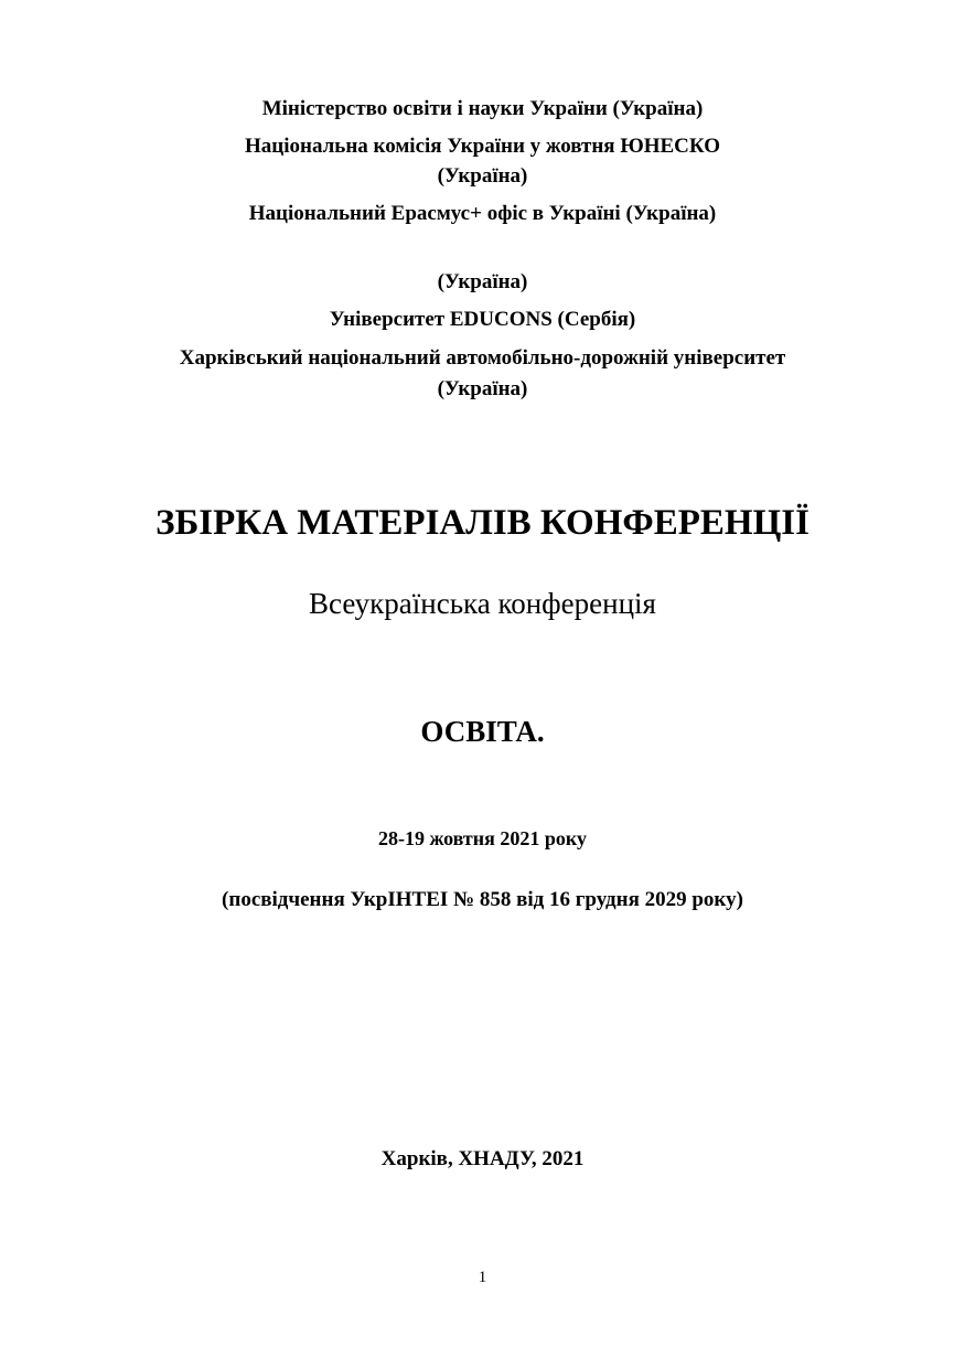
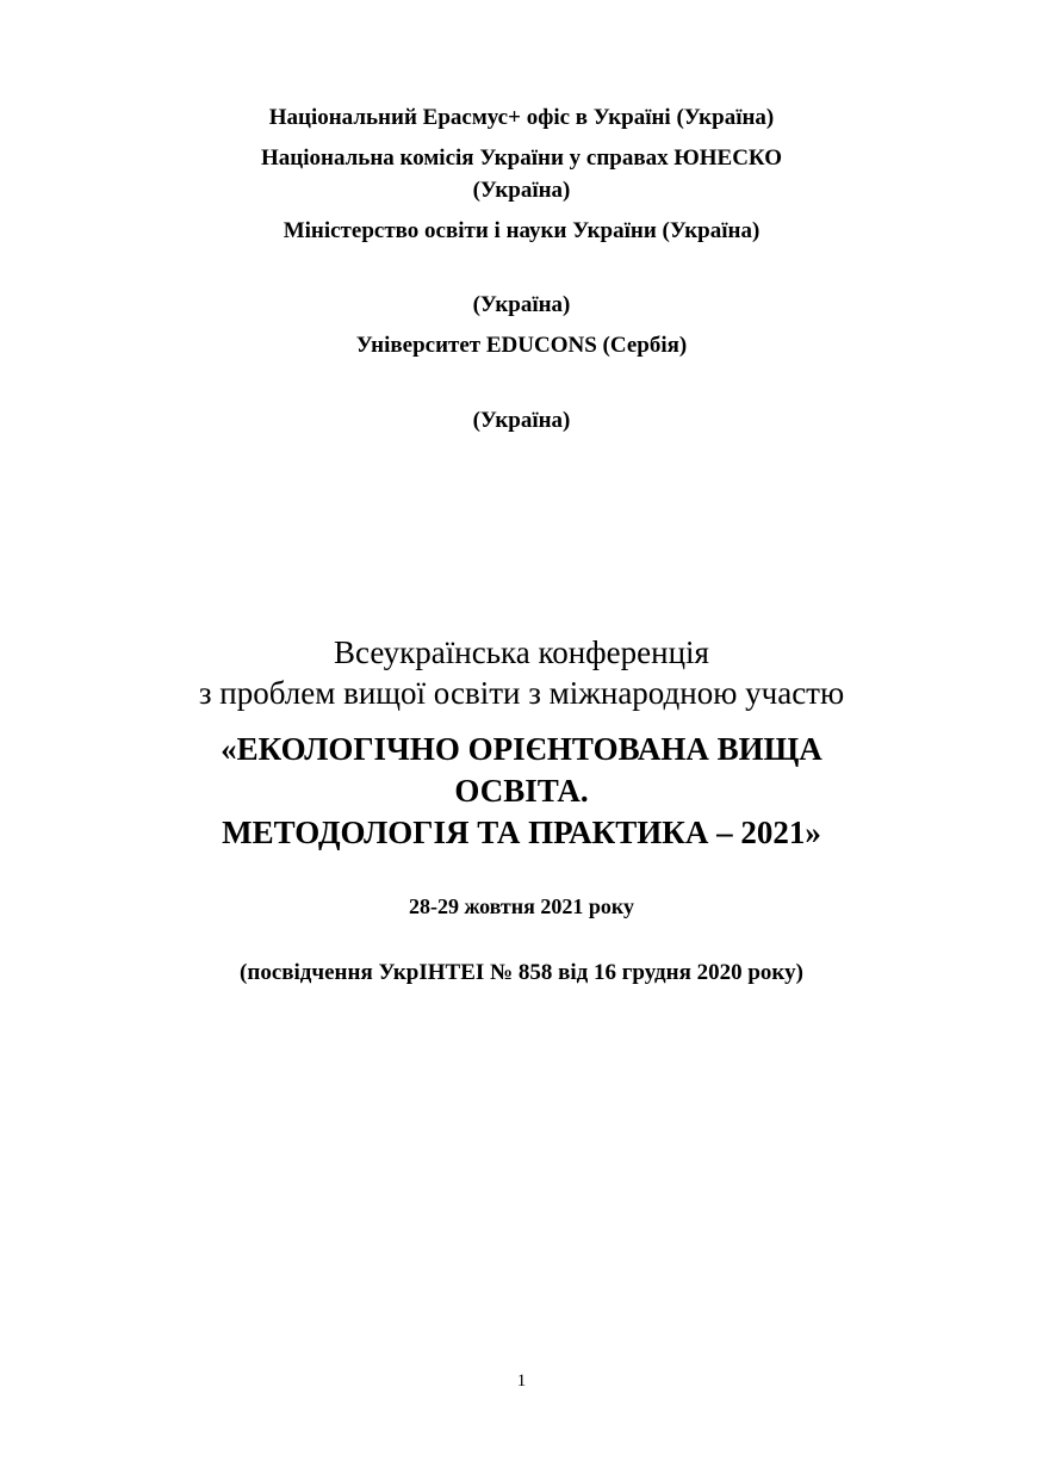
- Міністерство освіти і науки України (Україна)
+ Національний Ерасмус+ офіс в Україні (Україна)
- Національна комісія України у жовтня ЮНЕСКО
+ Національна комісія України у справах ЮНЕСКО
  (Україна)
- Національний Ерасмус+ офіс в Україні (Україна)
+ Міністерство освіти і науки України (Україна)
  (Україна)
  Університет EDUCONS (Сербія)
- Харківський національний автомобільно-дорожній університет
  (Україна)
- ЗБІРКА МАТЕРІАЛІВ КОНФЕРЕНЦІЇ
  Всеукраїнська конференція
+ з проблем вищої освіти з міжнародною участю
+ «ЕКОЛОГІЧНО ОРІЄНТОВАНА ВИЩА
  ОСВІТА.
+ МЕТОДОЛОГІЯ ТА ПРАКТИКА – 2021»
- 28-19 жовтня 2021 року
+ 28-29 жовтня 2021 року
- (посвідчення УкрІНТЕІ № 858 від 16 грудня 2029 року)
+ (посвідчення УкрІНТЕІ № 858 від 16 грудня 2020 року)
- Харків, ХНАДУ, 2021
  1
